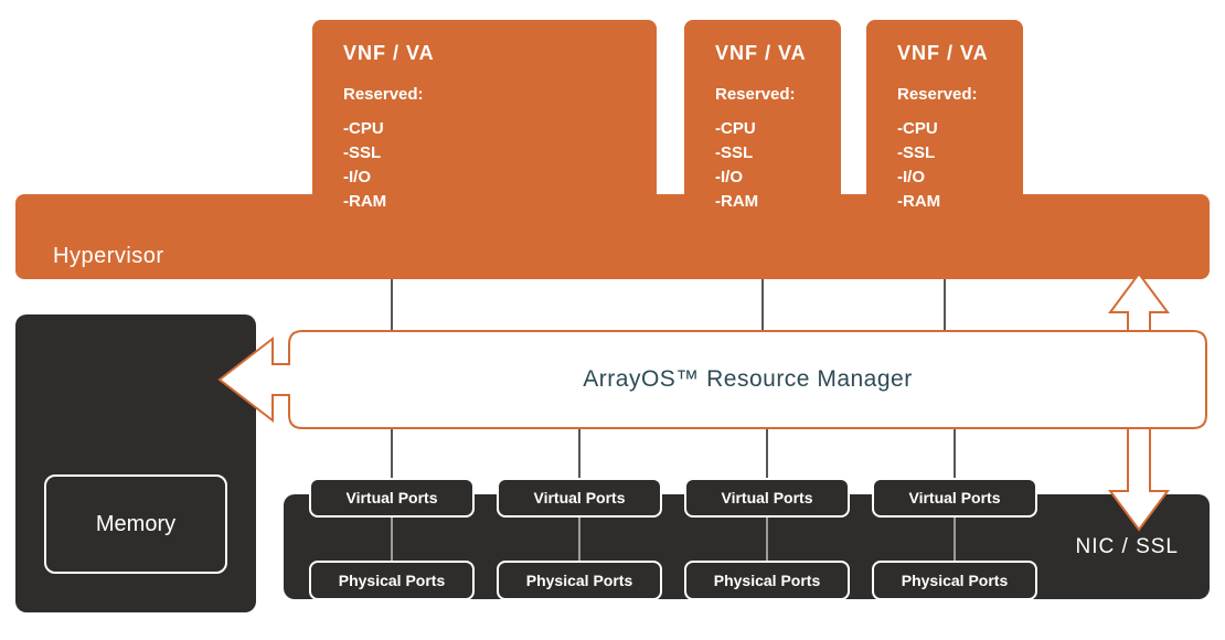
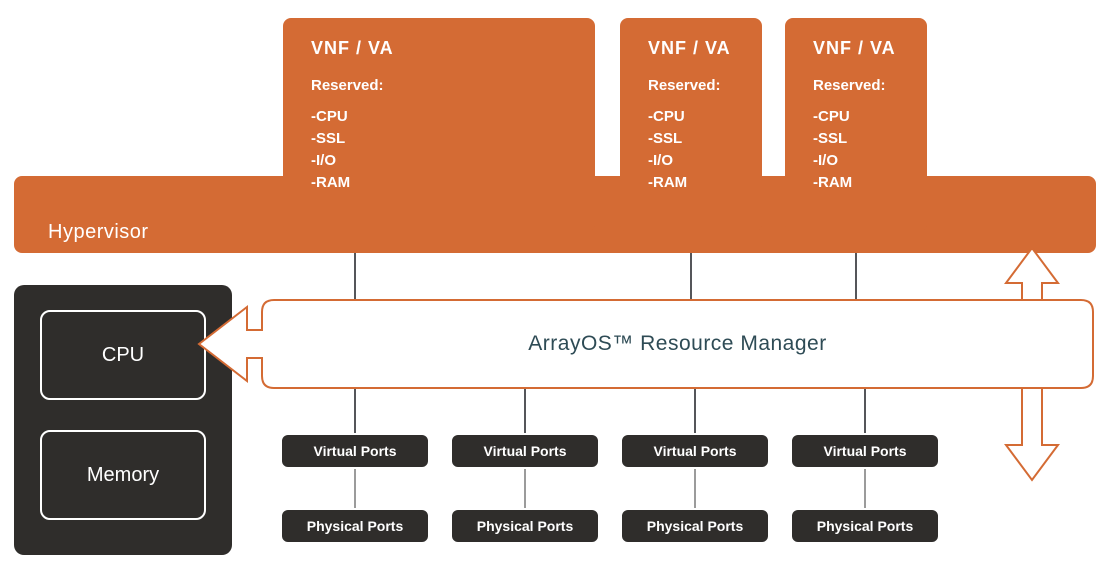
  Hypervisor
  VNF / VA
  Reserved:
  -CPU
  -SSL
  -I/O
  -RAM
  VNF / VA
  Reserved:
  -CPU
  -SSL
  -I/O
  -RAM
  VNF / VA
  Reserved:
  -CPU
  -SSL
  -I/O
  -RAM
+ CPU
  Memory
- NIC / SSL
  Virtual Ports
  Virtual Ports
  Virtual Ports
  Virtual Ports
  Physical Ports
  Physical Ports
  Physical Ports
  Physical Ports
  ArrayOS™ Resource Manager
